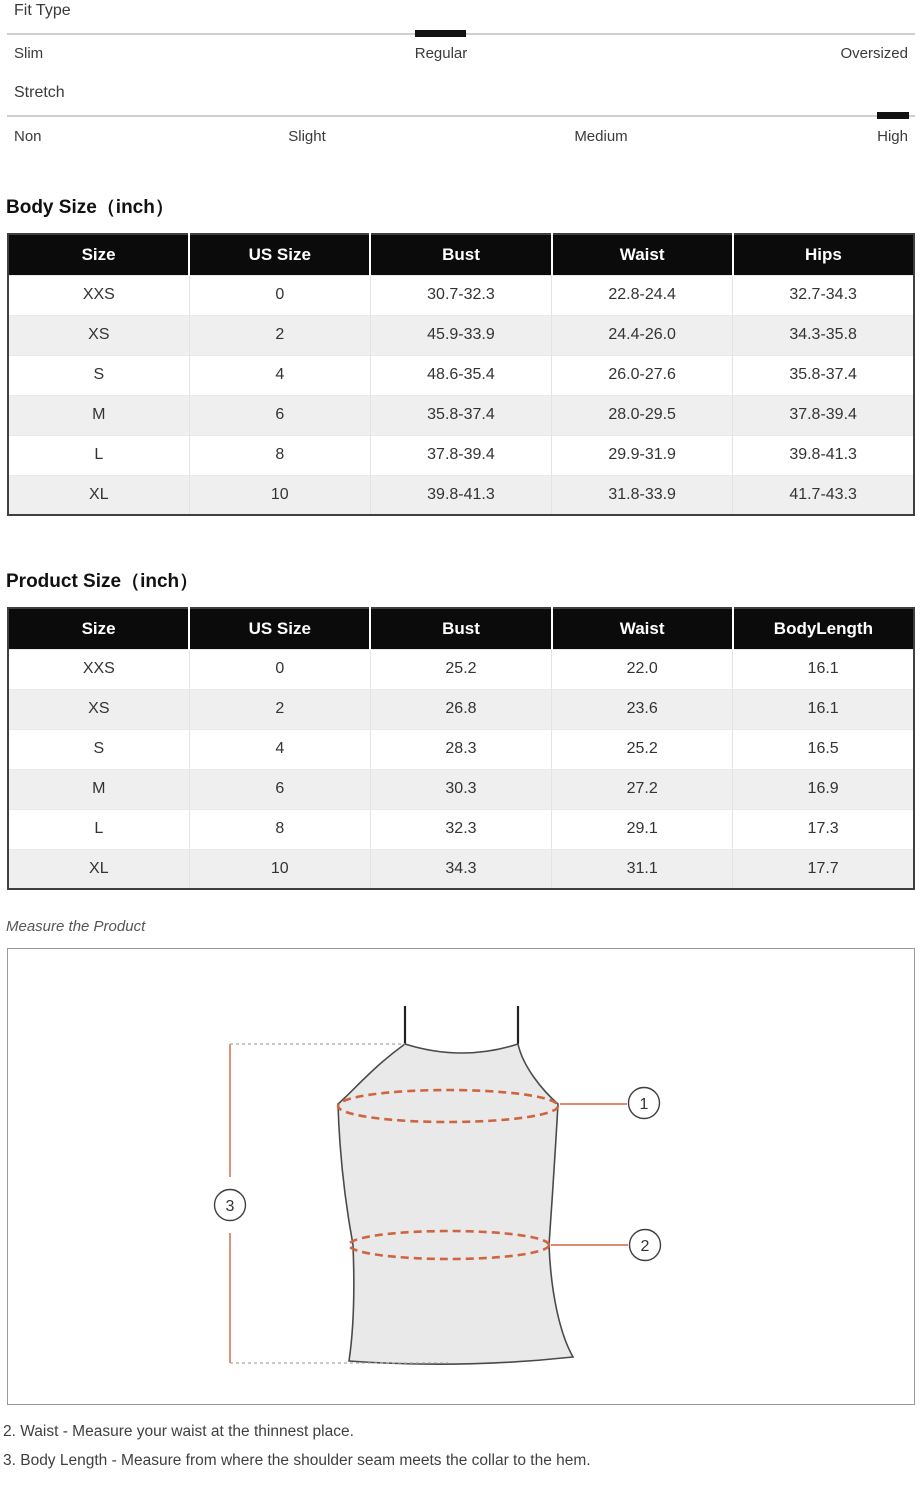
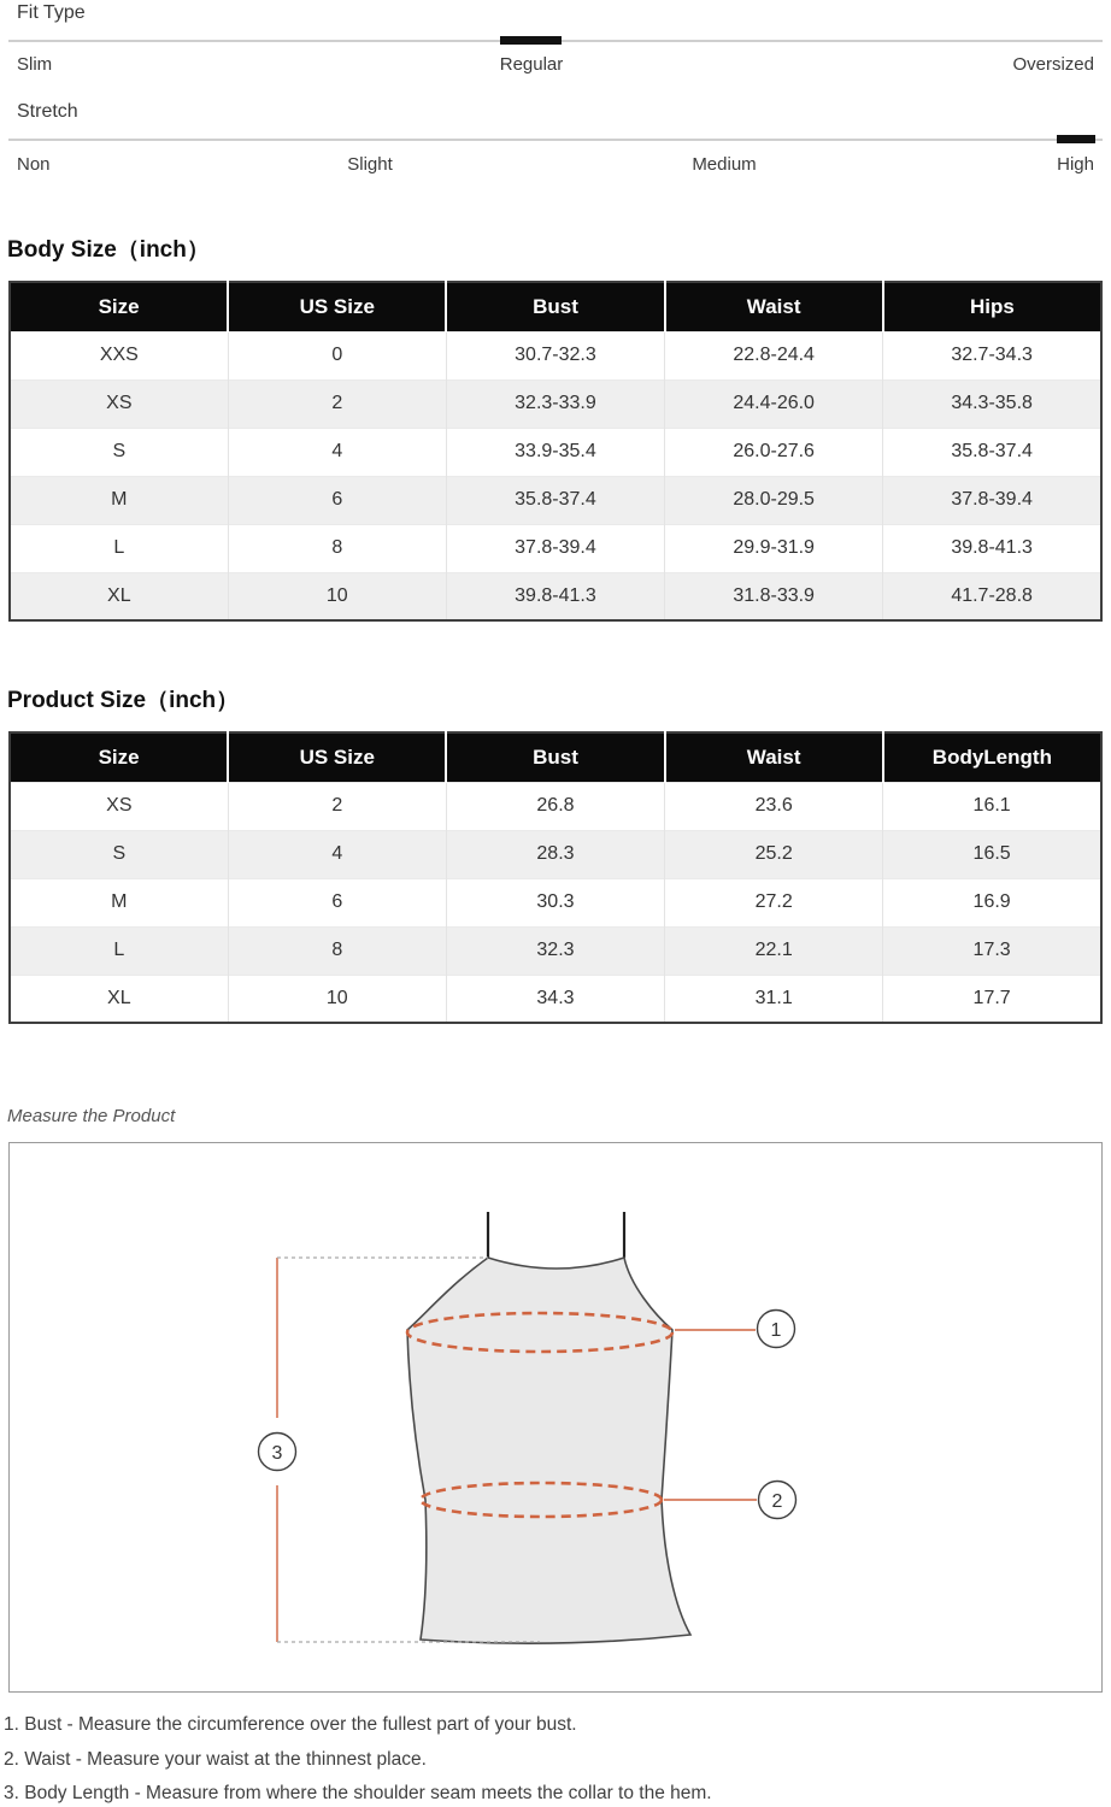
  Fit Type
  Slim
  Regular
  Oversized
  Stretch
  Non
  Slight
  Medium
  High
  Body Size（inch）
  Size	US Size	Bust	Waist	Hips
  XXS	0	30.7-32.3	22.8-24.4	32.7-34.3
- XS	2	45.9-33.9	24.4-26.0	34.3-35.8
+ XS	2	32.3-33.9	24.4-26.0	34.3-35.8
- S	4	48.6-35.4	26.0-27.6	35.8-37.4
+ S	4	33.9-35.4	26.0-27.6	35.8-37.4
  M	6	35.8-37.4	28.0-29.5	37.8-39.4
  L	8	37.8-39.4	29.9-31.9	39.8-41.3
- XL	10	39.8-41.3	31.8-33.9	41.7-43.3
+ XL	10	39.8-41.3	31.8-33.9	41.7-28.8
  Product Size（inch）
  Size	US Size	Bust	Waist	BodyLength
- XXS	0	25.2	22.0	16.1
  XS	2	26.8	23.6	16.1
  S	4	28.3	25.2	16.5
  M	6	30.3	27.2	16.9
- L	8	32.3	29.1	17.3
+ L	8	32.3	22.1	17.3
  XL	10	34.3	31.1	17.7
  Measure the Product
  1
  2
  3
+ 1. Bust - Measure the circumference over the fullest part of your bust.
  2. Waist - Measure your waist at the thinnest place.
  3. Body Length - Measure from where the shoulder seam meets the collar to the hem.
